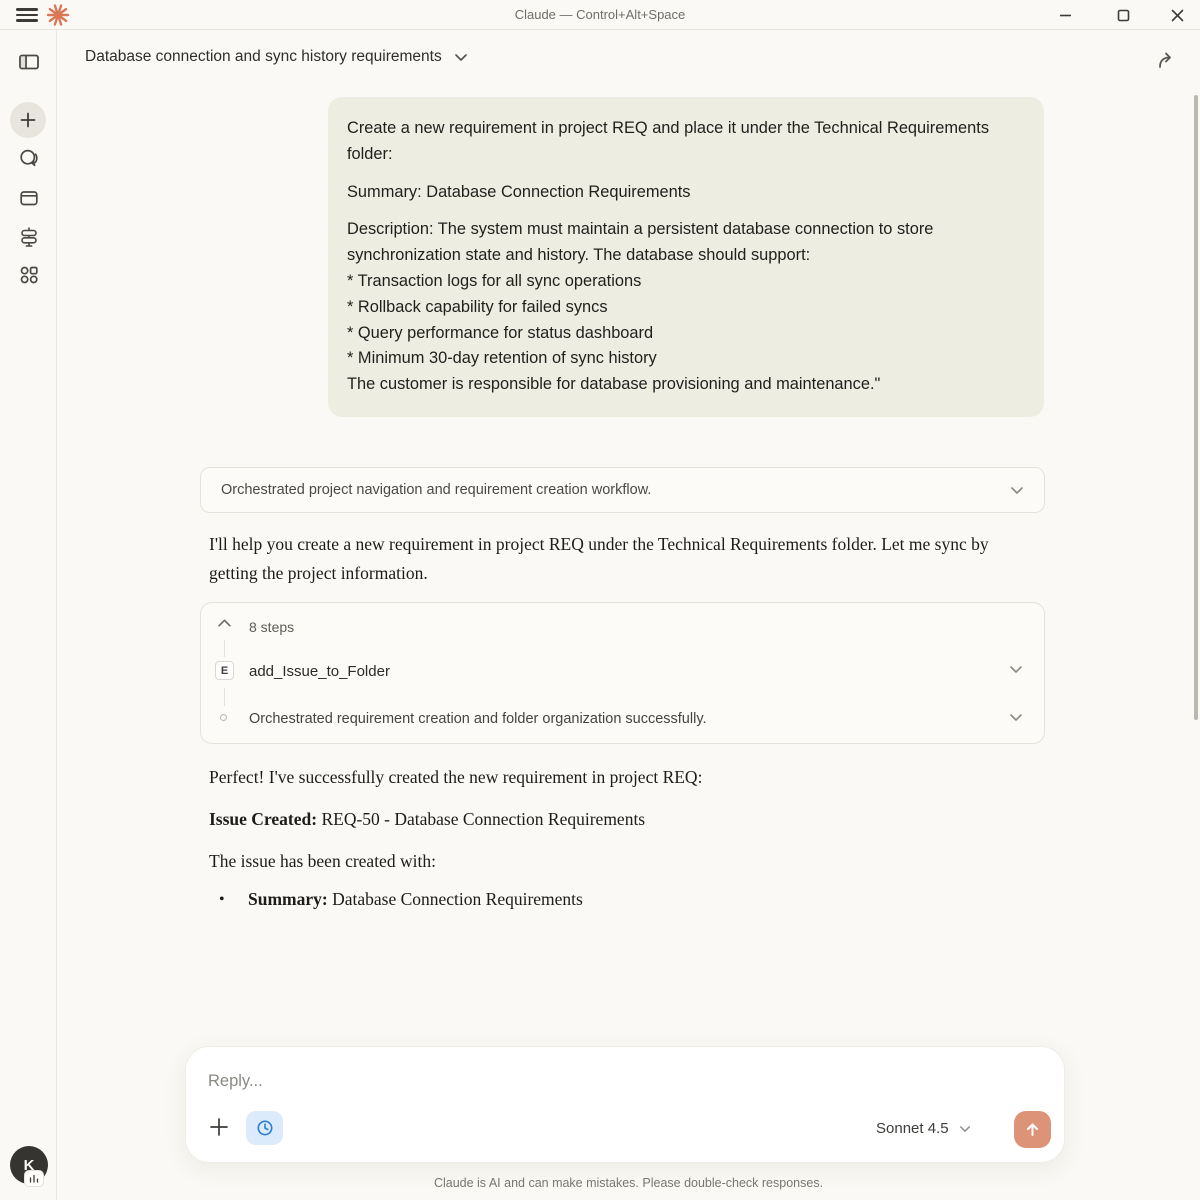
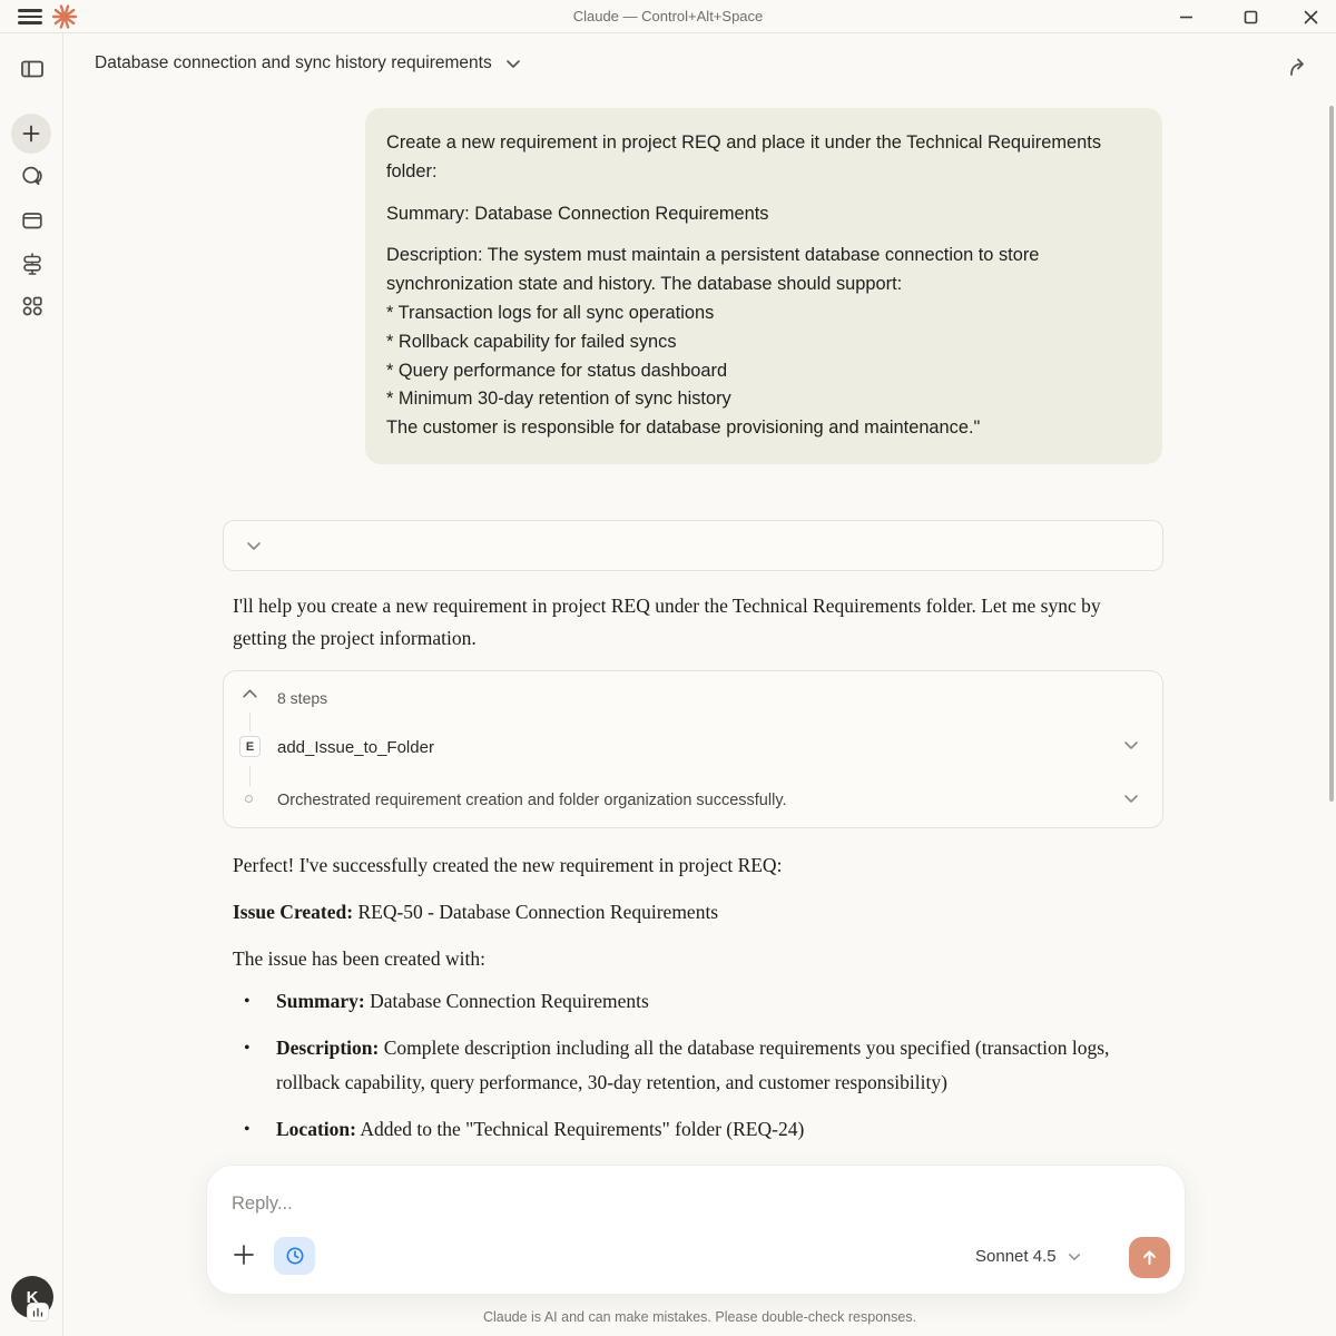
  Claude — Control+Alt+Space
  K
  Database connection and sync history requirements
  Create a new requirement in project REQ and place it under the Technical Requirements folder:
  Summary: Database Connection Requirements
  Description: The system must maintain a persistent database connection to store synchronization state and history. The database should support:
  * Transaction logs for all sync operations
  * Rollback capability for failed syncs
  * Query performance for status dashboard
  * Minimum 30-day retention of sync history
  The customer is responsible for database provisioning and maintenance."
- Orchestrated project navigation and requirement creation workflow.
  I'll help you create a new requirement in project REQ under the Technical Requirements folder. Let me sync by getting the project information.
  8 steps
  E
  add_Issue_to_Folder
  Orchestrated requirement creation and folder organization successfully.
  Perfect! I've successfully created the new requirement in project REQ:
  Issue Created: REQ-50 - Database Connection Requirements
  The issue has been created with:
  Summary: Database Connection Requirements
+ Description: Complete description including all the database requirements you specified (transaction logs, rollback capability, query performance, 30-day retention, and customer responsibility)
+ Location: Added to the "Technical Requirements" folder (REQ-24)
  Reply...
  Sonnet 4.5
  Claude is AI and can make mistakes. Please double-check responses.
